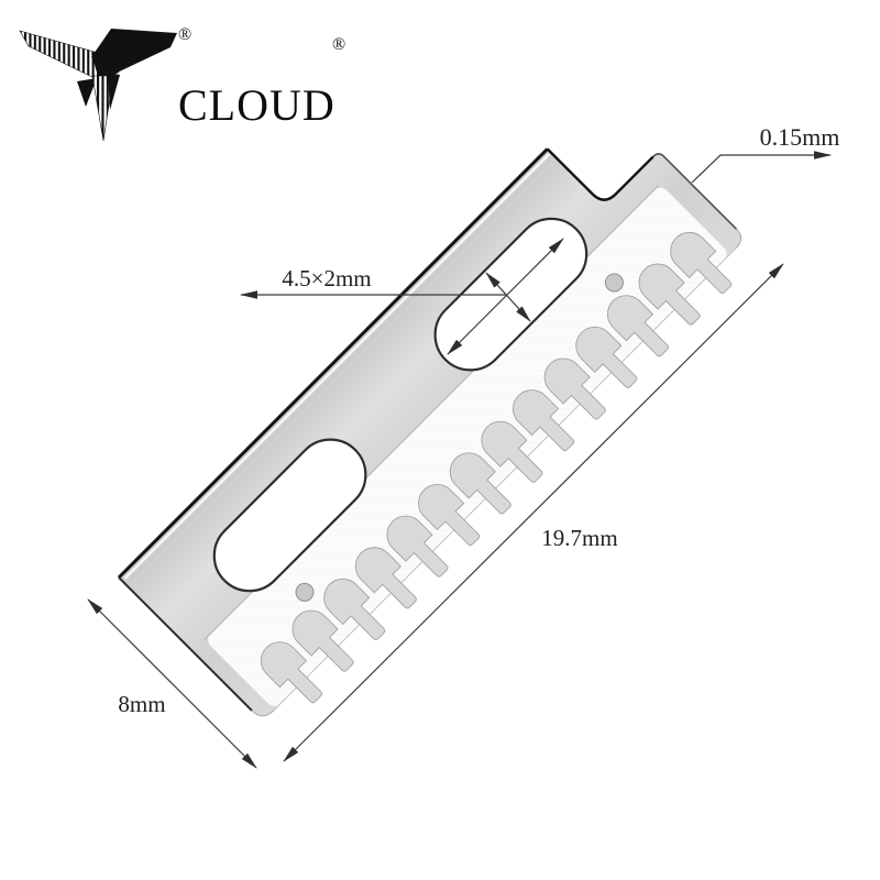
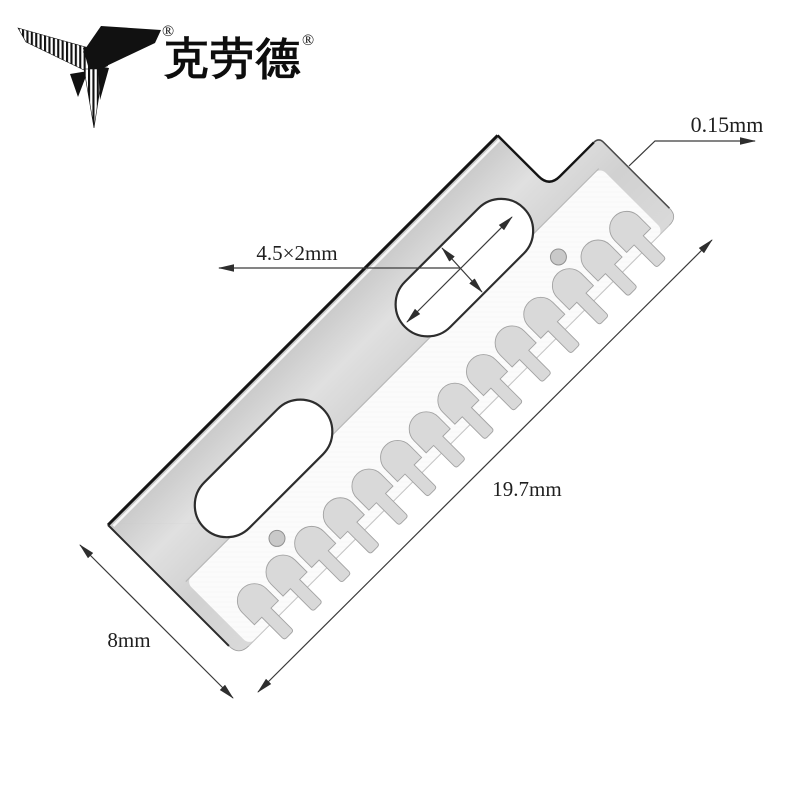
  0.15mm
  4.5×2mm
  19.7mm
  8mm
  ®
+ 克劳德
  ®
- CLOUD
